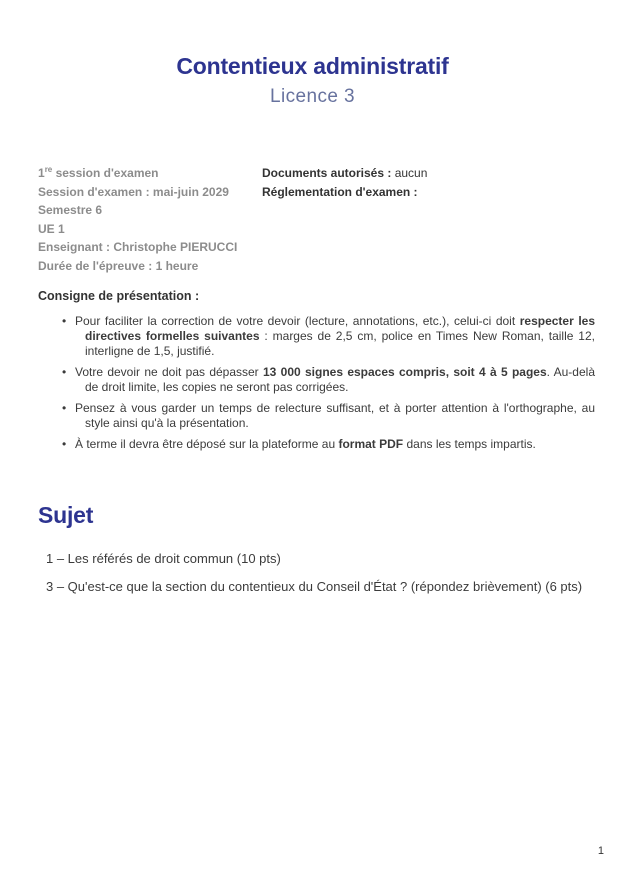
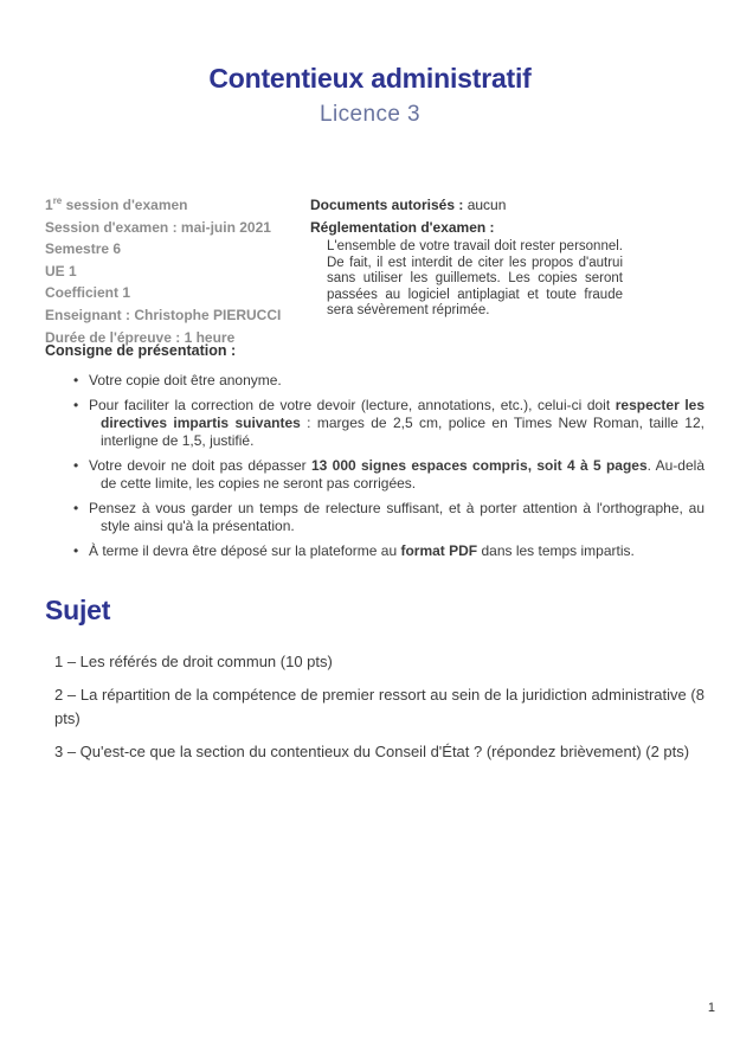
  Contentieux administratif
  Licence 3
  1re session d'examen
- Session d'examen : mai-juin 2029
+ Session d'examen : mai-juin 2021
  Semestre 6
  UE 1
+ Coefficient 1
  Enseignant : Christophe PIERUCCI
  Durée de l'épreuve : 1 heure
  Documents autorisés : aucun
  Réglementation d'examen :
+ L'ensemble de votre travail doit rester personnel. De fait, il est interdit de citer les propos d'autrui sans utiliser les guillemets. Les copies seront passées au logiciel antiplagiat et toute fraude sera sévèrement réprimée.
  Consigne de présentation :
+ Votre copie doit être anonyme.
- Pour faciliter la correction de votre devoir (lecture, annotations, etc.), celui-ci doit respecter les directives formelles suivantes : marges de 2,5 cm, police en Times New Roman, taille 12, interligne de 1,5, justifié.
+ Pour faciliter la correction de votre devoir (lecture, annotations, etc.), celui-ci doit respecter les directives impartis suivantes : marges de 2,5 cm, police en Times New Roman, taille 12, interligne de 1,5, justifié.
- Votre devoir ne doit pas dépasser 13 000 signes espaces compris, soit 4 à 5 pages. Au-delà de droit limite, les copies ne seront pas corrigées.
+ Votre devoir ne doit pas dépasser 13 000 signes espaces compris, soit 4 à 5 pages. Au-delà de cette limite, les copies ne seront pas corrigées.
  Pensez à vous garder un temps de relecture suffisant, et à porter attention à l'orthographe, au style ainsi qu'à la présentation.
  À terme il devra être déposé sur la plateforme au format PDF dans les temps impartis.
  Sujet
  1 – Les référés de droit commun (10 pts)
+ 2 – La répartition de la compétence de premier ressort au sein de la juridiction administrative (8 pts)
- 3 – Qu'est-ce que la section du contentieux du Conseil d'État ? (répondez brièvement) (6 pts)
+ 3 – Qu'est-ce que la section du contentieux du Conseil d'État ? (répondez brièvement) (2 pts)
  1
